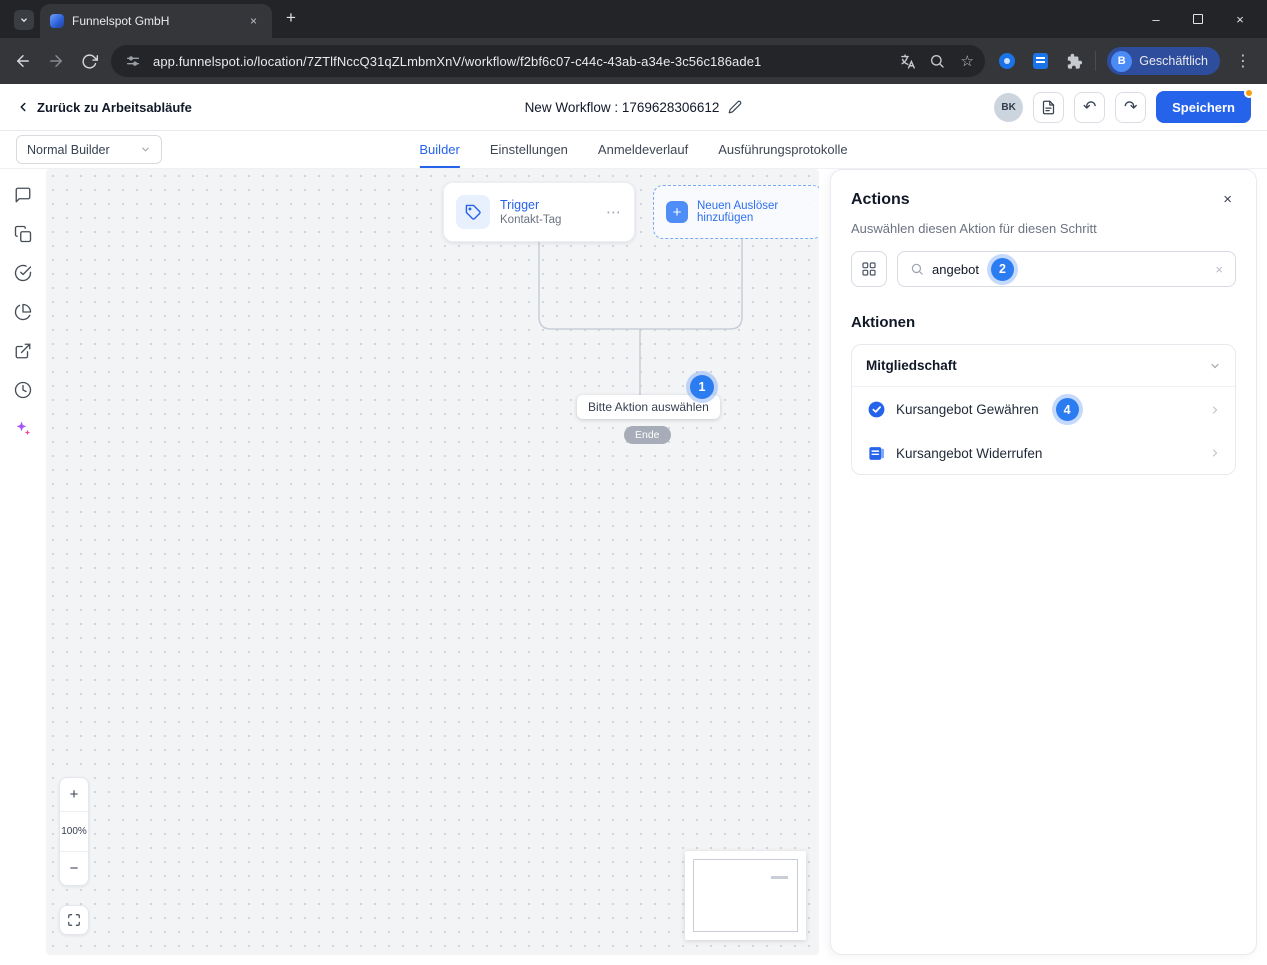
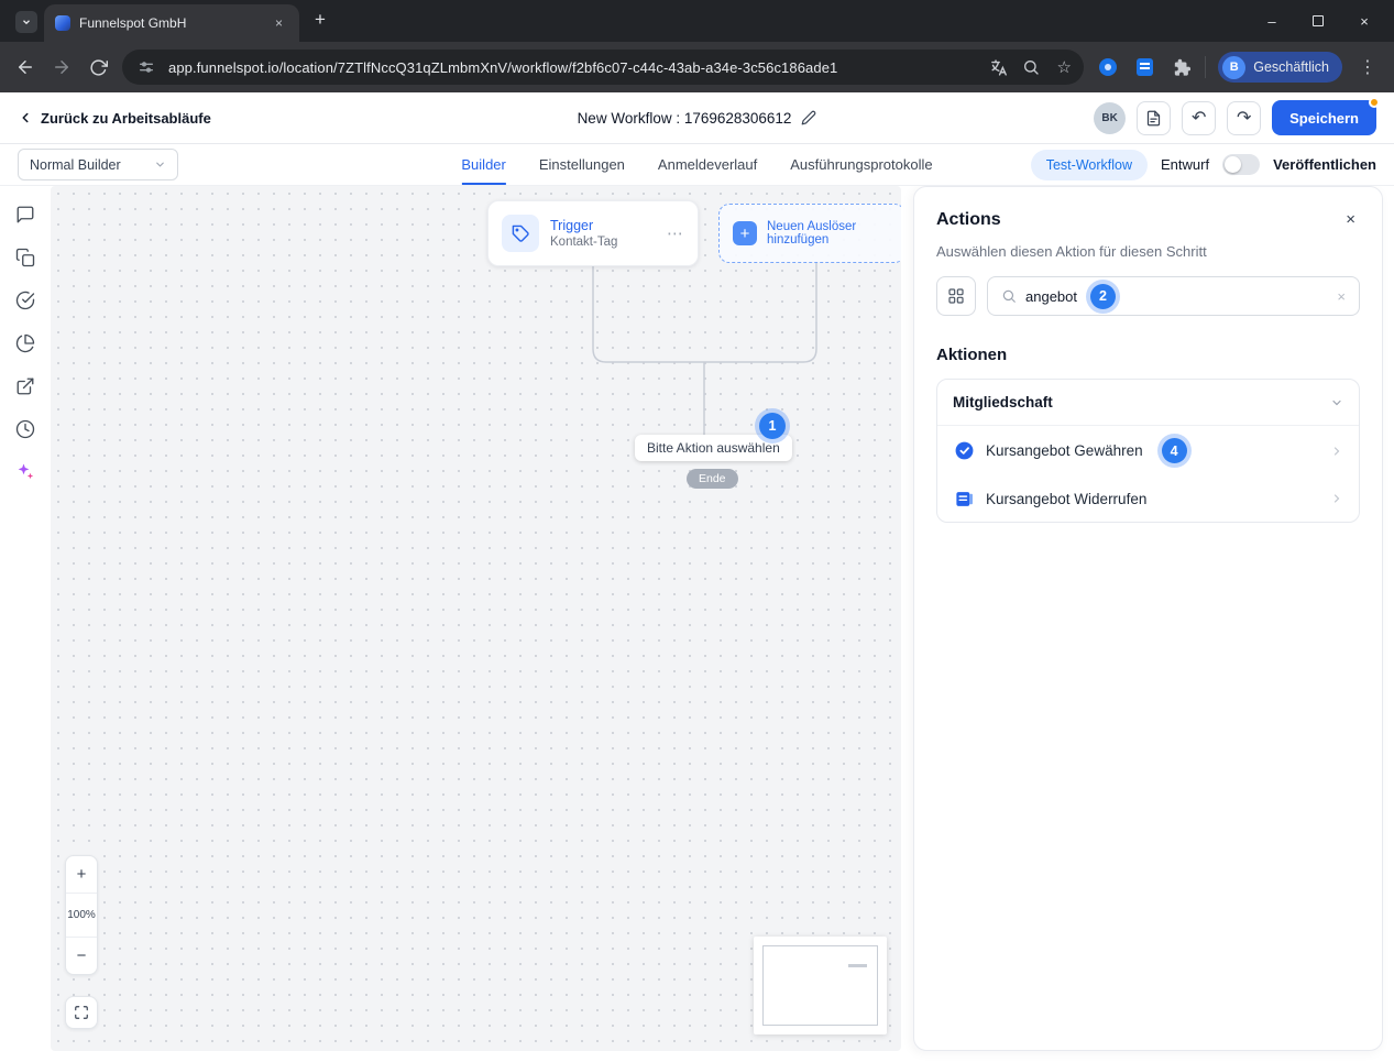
  Funnelspot GmbH
  ×
  +
  –
  ×
  app.funnelspot.io/location/7ZTlfNccQ31qZLmbmXnV/workflow/f2bf6c07-c44c-43ab-a34e-3c56c186ade1
  ☆
  B
  Geschäftlich
  ⋮
  Zurück zu Arbeitsabläufe
  New Workflow : 1769628306612
  BK
  ↶
  ↷
  Speichern
  Normal Builder
  Builder
  Einstellungen
  Anmeldeverlauf
  Ausführungsprotokolle
+ Test-Workflow
+ Entwurf
+ Veröffentlichen
  Trigger
  Kontakt-Tag
  ⋯
  +
  Neuen Auslöser hinzufügen
  Bitte Aktion auswählen
  1
  Ende
  +
  100%
  −
  Actions
  ×
  Auswählen diesen Aktion für diesen Schritt
  angebot
  2
  ×
  Aktionen
  Mitgliedschaft
  Kursangebot Gewähren
  4
  Kursangebot Widerrufen
